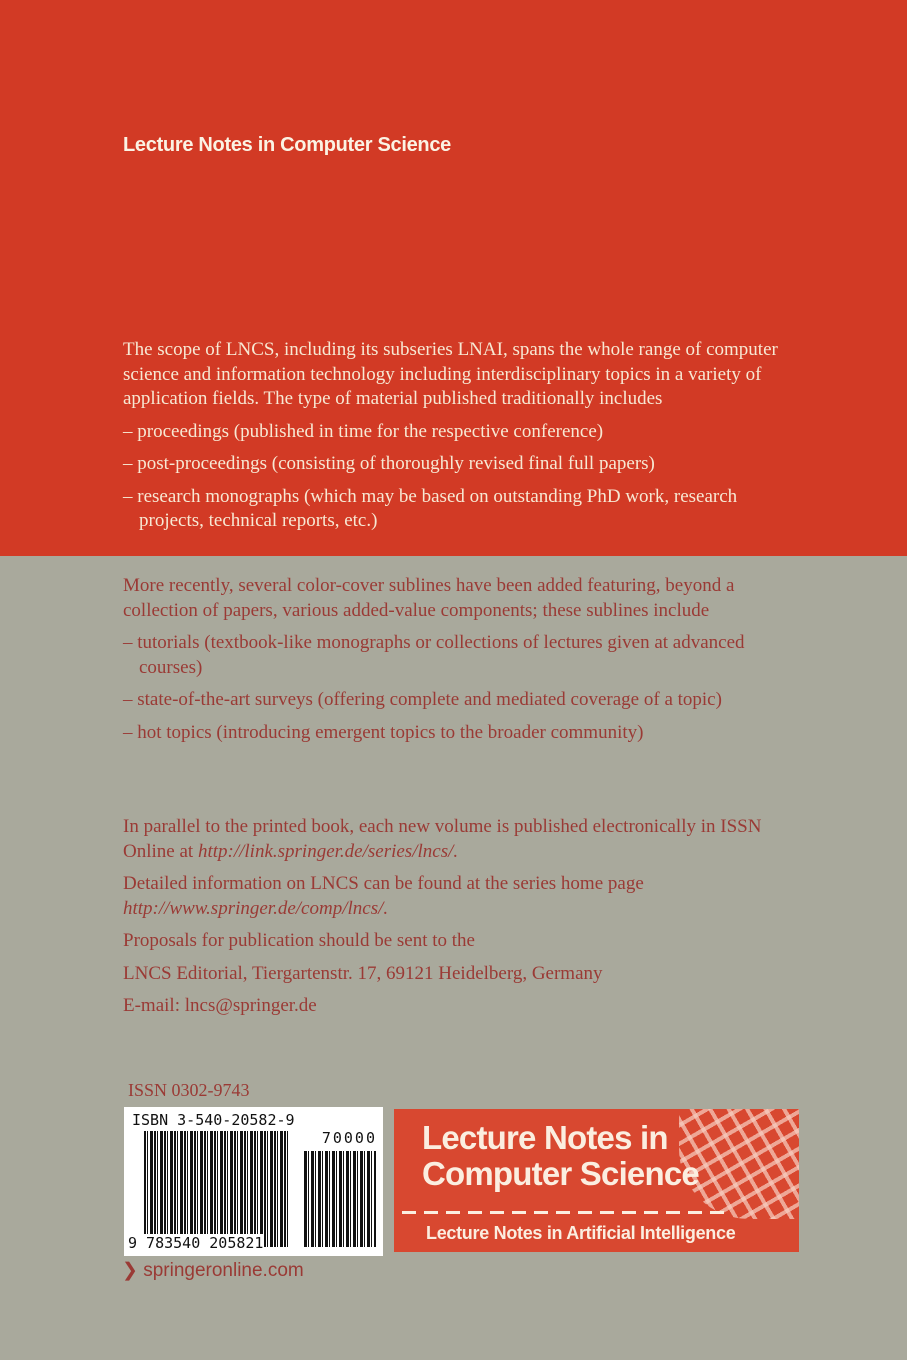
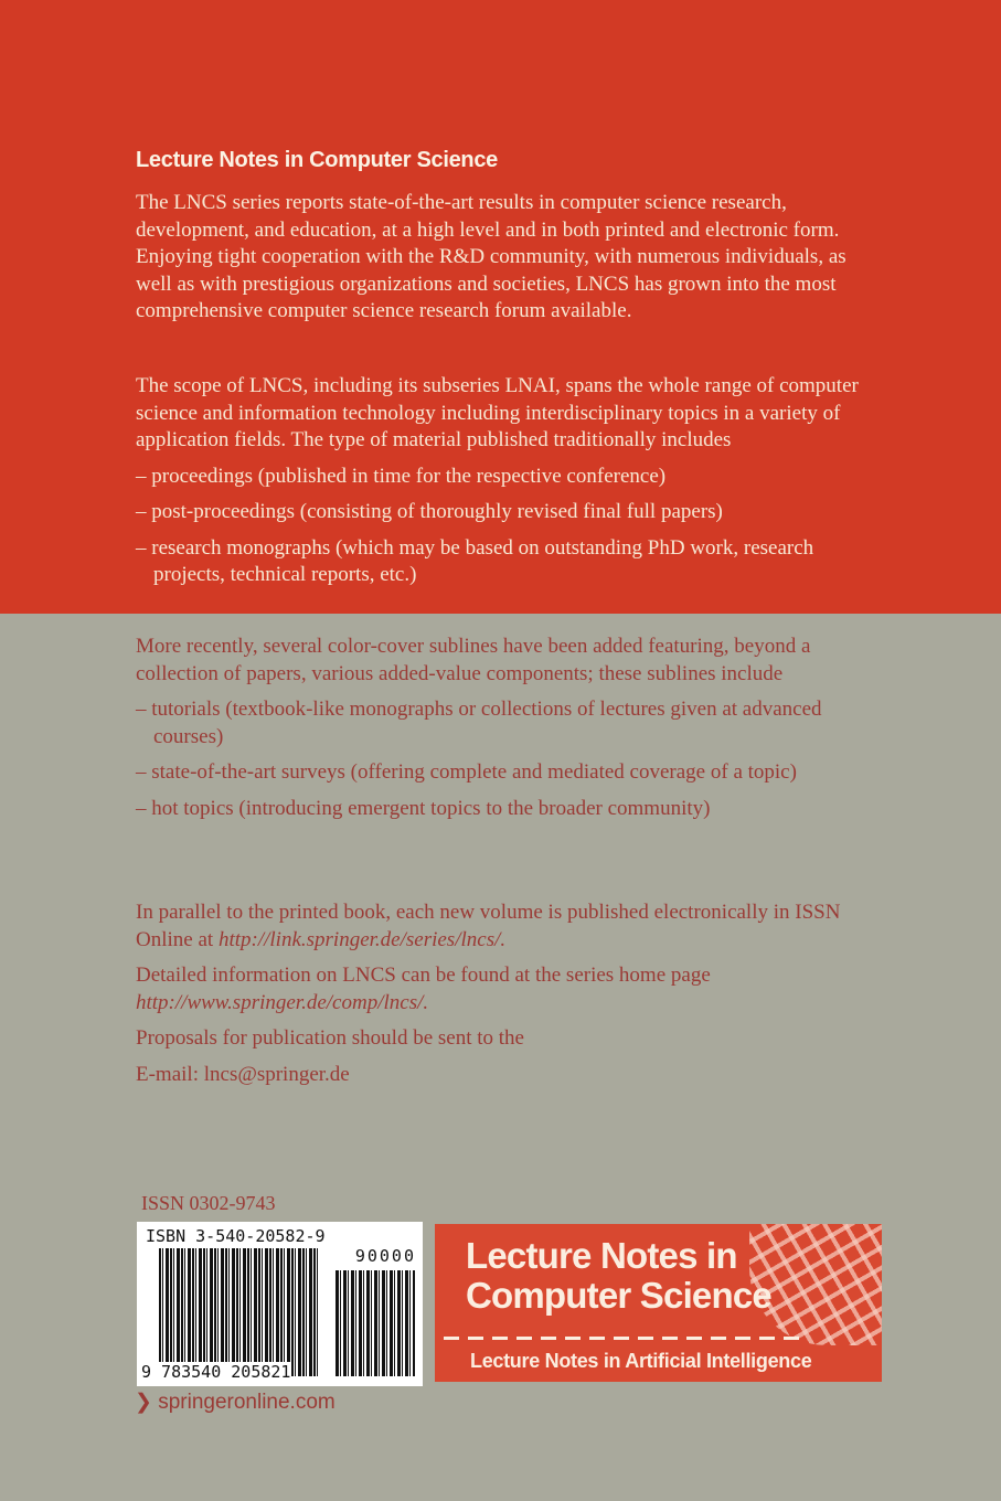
  Lecture Notes in Computer Science
+ The LNCS series reports state-of-the-art results in computer science research, development, and education, at a high level and in both printed and electronic form. Enjoying tight cooperation with the R&D community, with numerous individuals, as well as with prestigious organizations and societies, LNCS has grown into the most comprehensive computer science research forum available.
  The scope of LNCS, including its subseries LNAI, spans the whole range of computer science and information technology including interdisciplinary topics in a variety of application fields. The type of material published traditionally includes
  – proceedings (published in time for the respective conference)
  – post-proceedings (consisting of thoroughly revised final full papers)
  – research monographs (which may be based on outstanding PhD work, research projects, technical reports, etc.)
  More recently, several color-cover sublines have been added featuring, beyond a collection of papers, various added-value components; these sublines include
  – tutorials (textbook-like monographs or collections of lectures given at advanced courses)
  – state-of-the-art surveys (offering complete and mediated coverage of a topic)
  – hot topics (introducing emergent topics to the broader community)
  In parallel to the printed book, each new volume is published electronically in ISSN Online at http://link.springer.de/series/lncs/.
  Detailed information on LNCS can be found at the series home page http://www.springer.de/comp/lncs/.
  Proposals for publication should be sent to the
- LNCS Editorial, Tiergartenstr. 17, 69121 Heidelberg, Germany
  E-mail: lncs@springer.de
  ISSN 0302-9743
  ISBN 3-540-20582-9
- 70000
+ 90000
  9 783540 205821
  ❯ springeronline.com
  Lecture Notes in
  Computer Science
  Lecture Notes in Artificial Intelligence
